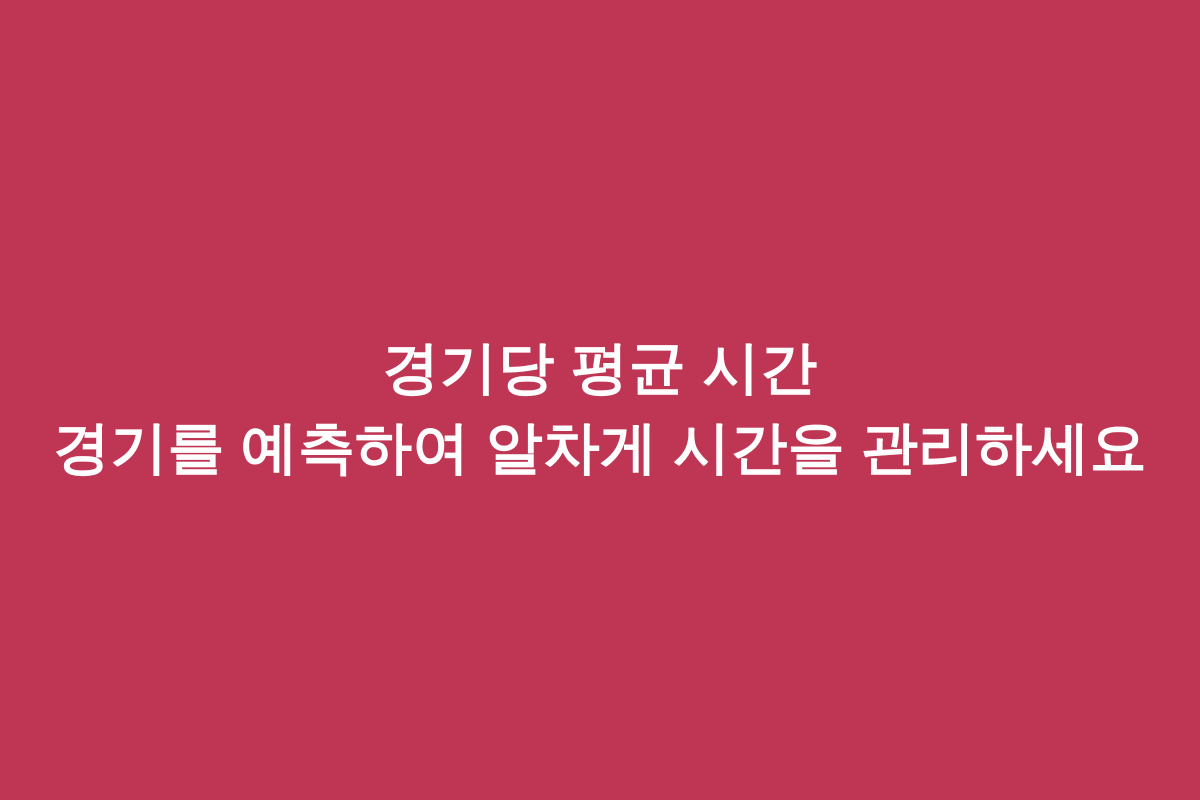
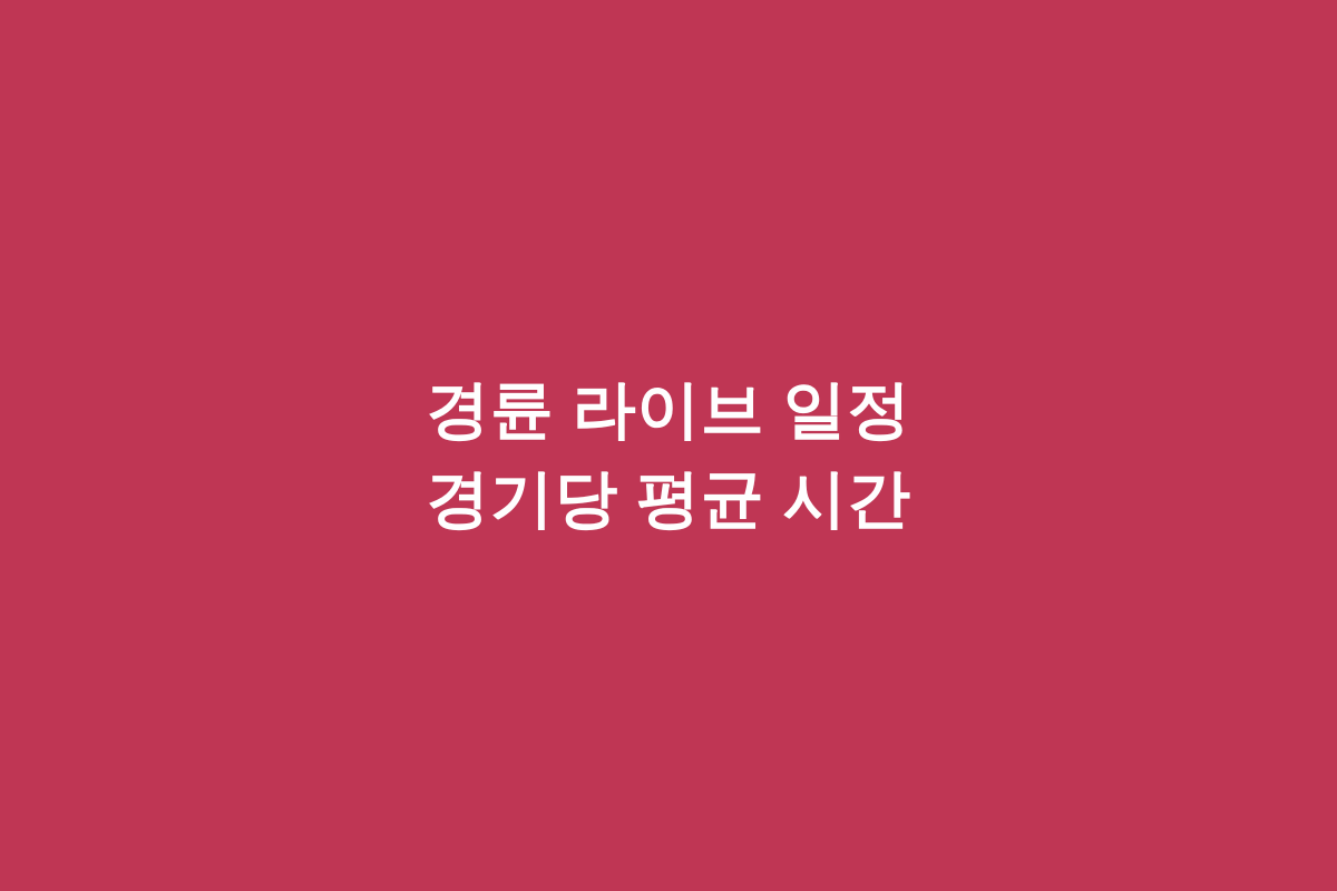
+ 경륜 라이브 일정
  경기당 평균 시간
- 경기를 예측하여 알차게 시간을 관리하세요
